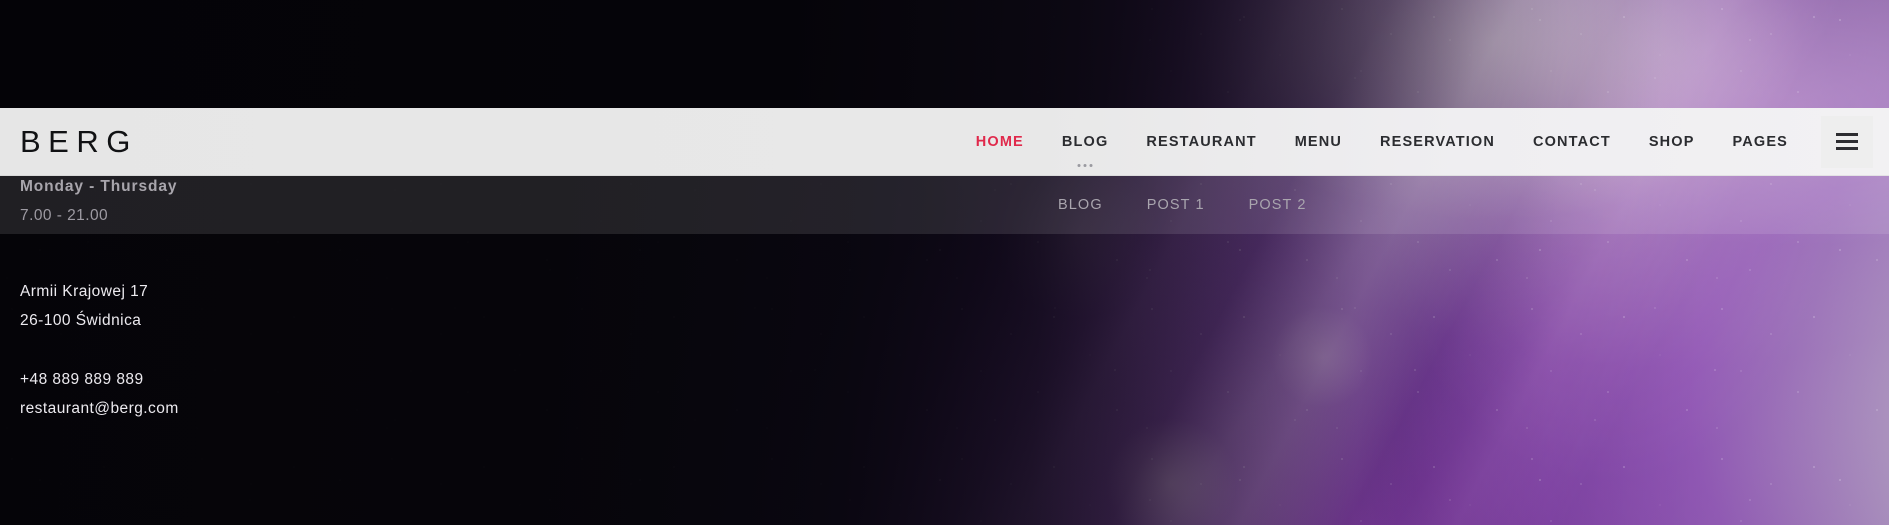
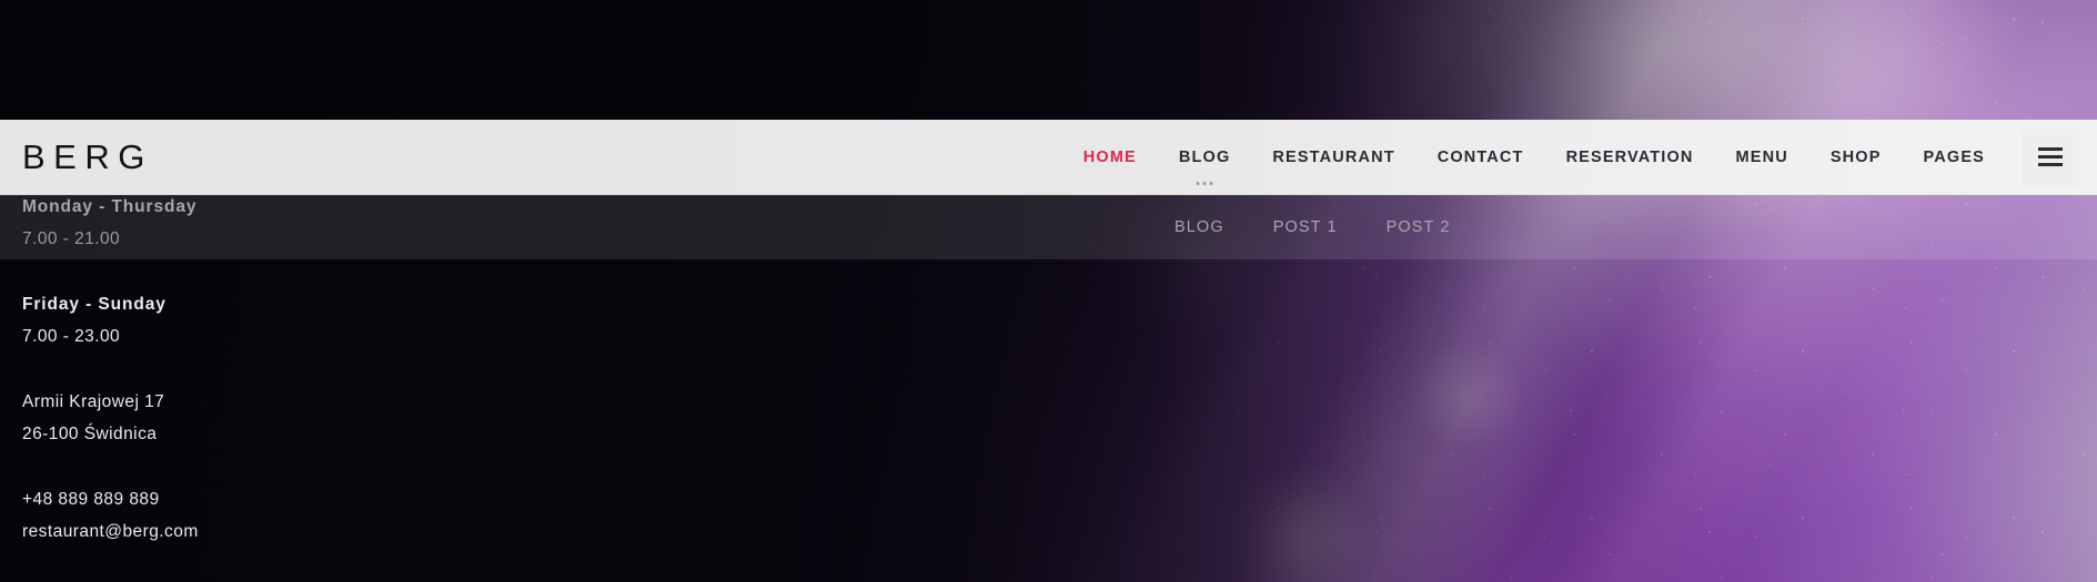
  BERG
  HOME
  BLOG
  RESTAURANT
- MENU
+ CONTACT
  RESERVATION
- CONTACT
+ MENU
  SHOP
  PAGES
  BLOG
  POST 1
  POST 2
  Monday - Thursday
  7.00 - 21.00
+ Friday - Sunday
+ 7.00 - 23.00
  Armii Krajowej 17
  26-100 Świdnica
  +48 889 889 889
  restaurant@berg.com
